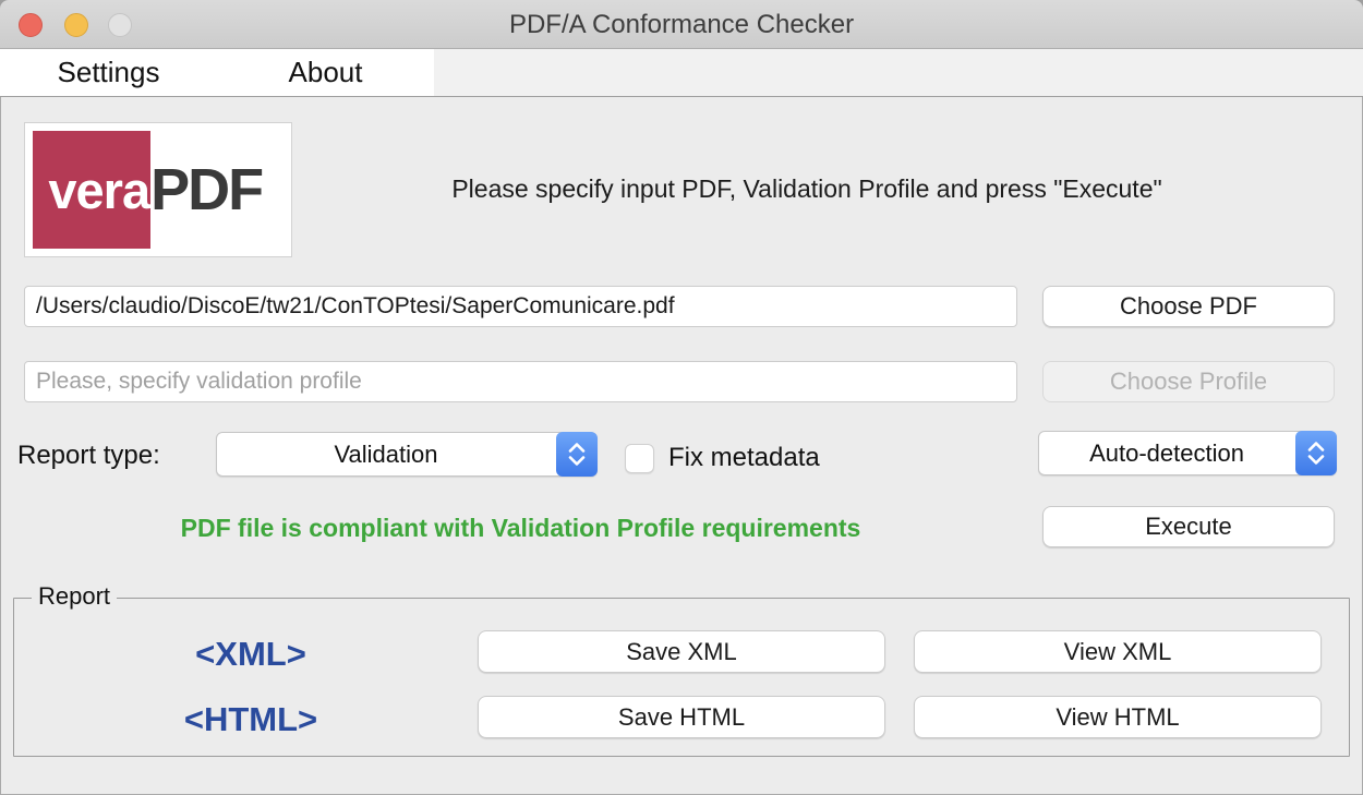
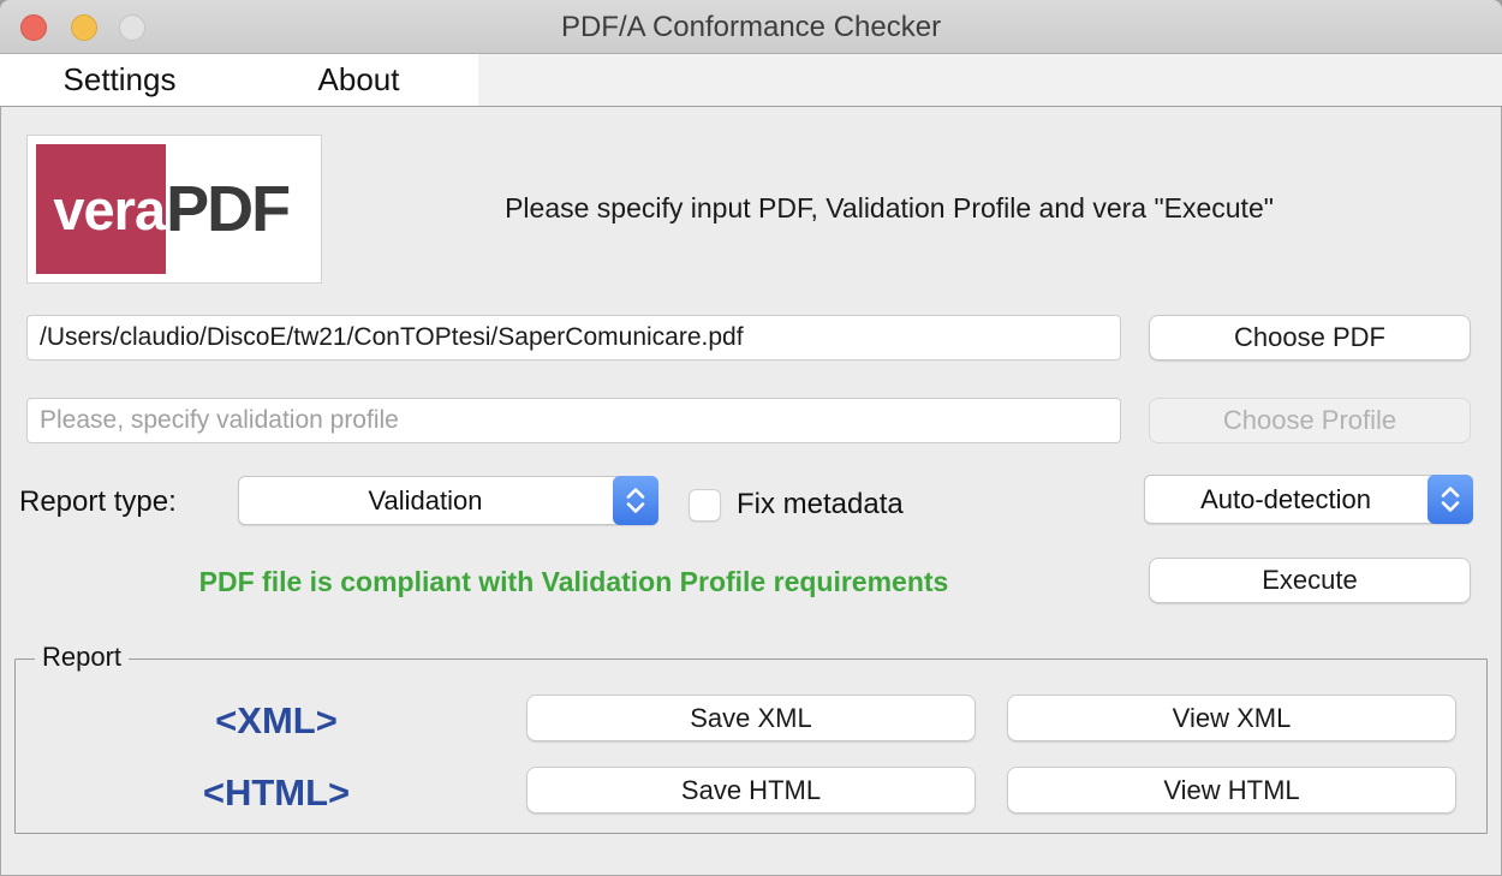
  PDF/A Conformance Checker
  Settings
  About
  vera
  PDF
- Please specify input PDF, Validation Profile and press "Execute"
+ Please specify input PDF, Validation Profile and vera "Execute"
  /Users/claudio/DiscoE/tw21/ConTOPtesi/SaperComunicare.pdf
  Choose PDF
  Please, specify validation profile
  Choose Profile
  Report type:
  Validation
  Fix metadata
  Auto-detection
  PDF file is compliant with Validation Profile requirements
  Execute
  Report
  <XML>
  <HTML>
  Save XML
  View XML
  Save HTML
  View HTML
